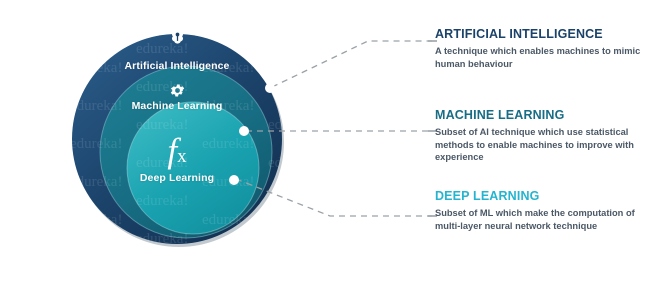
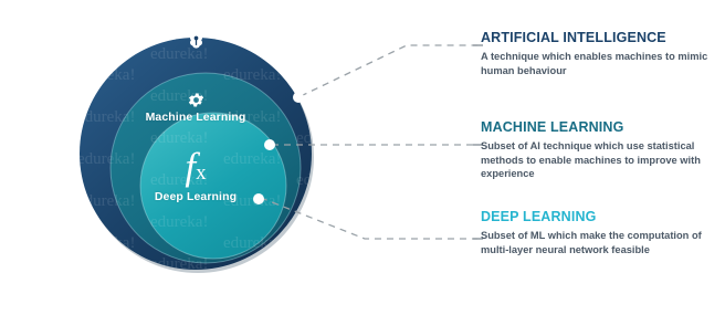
  fx
- Artificial Intelligence
  Machine Learning
  Deep Learning
  ARTIFICIAL INTELLIGENCE
  A technique which enables machines to mimic human behaviour
  MACHINE LEARNING
  Subset of AI technique which use statistical methods to enable machines to improve with experience
  DEEP LEARNING
- Subset of ML which make the computation of multi-layer neural network technique
+ Subset of ML which make the computation of multi-layer neural network feasible
